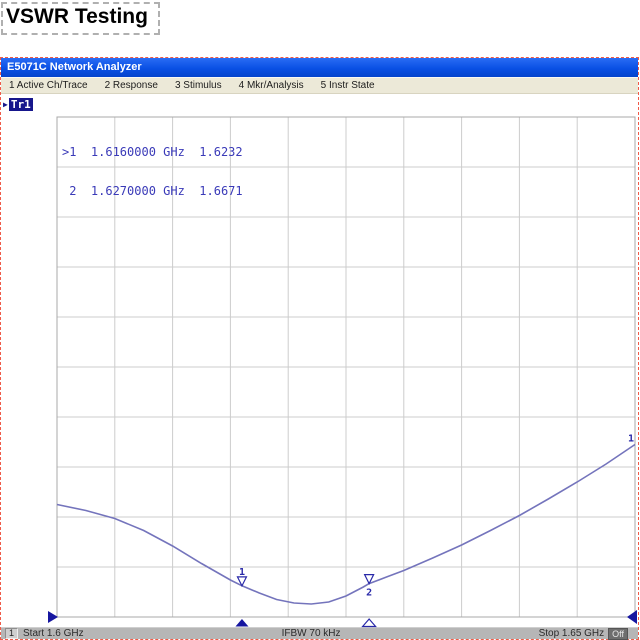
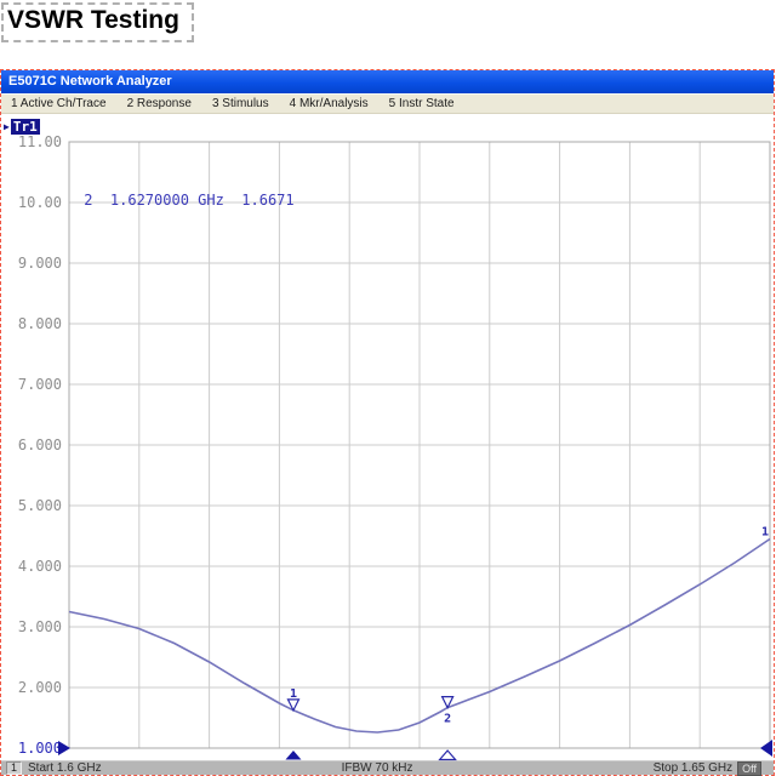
  VSWR Testing
  E5071C Network Analyzer
  1 Active Ch/Trace
  2 Response
  3 Stimulus
  4 Mkr/Analysis
  5 Instr State
  ▶
  Tr1
- >1 1.6160000 GHz 1.6232
  2 1.6270000 GHz 1.6671
+ 11.00
+ 10.00
+ 9.000
+ 8.000
+ 7.000
+ 6.000
+ 5.000
+ 4.000
+ 3.000
+ 2.000
+ 1.000
  1
  1
  2
  1
  Start 1.6 GHz
  IFBW 70 kHz
  Stop 1.65 GHz
  Off
